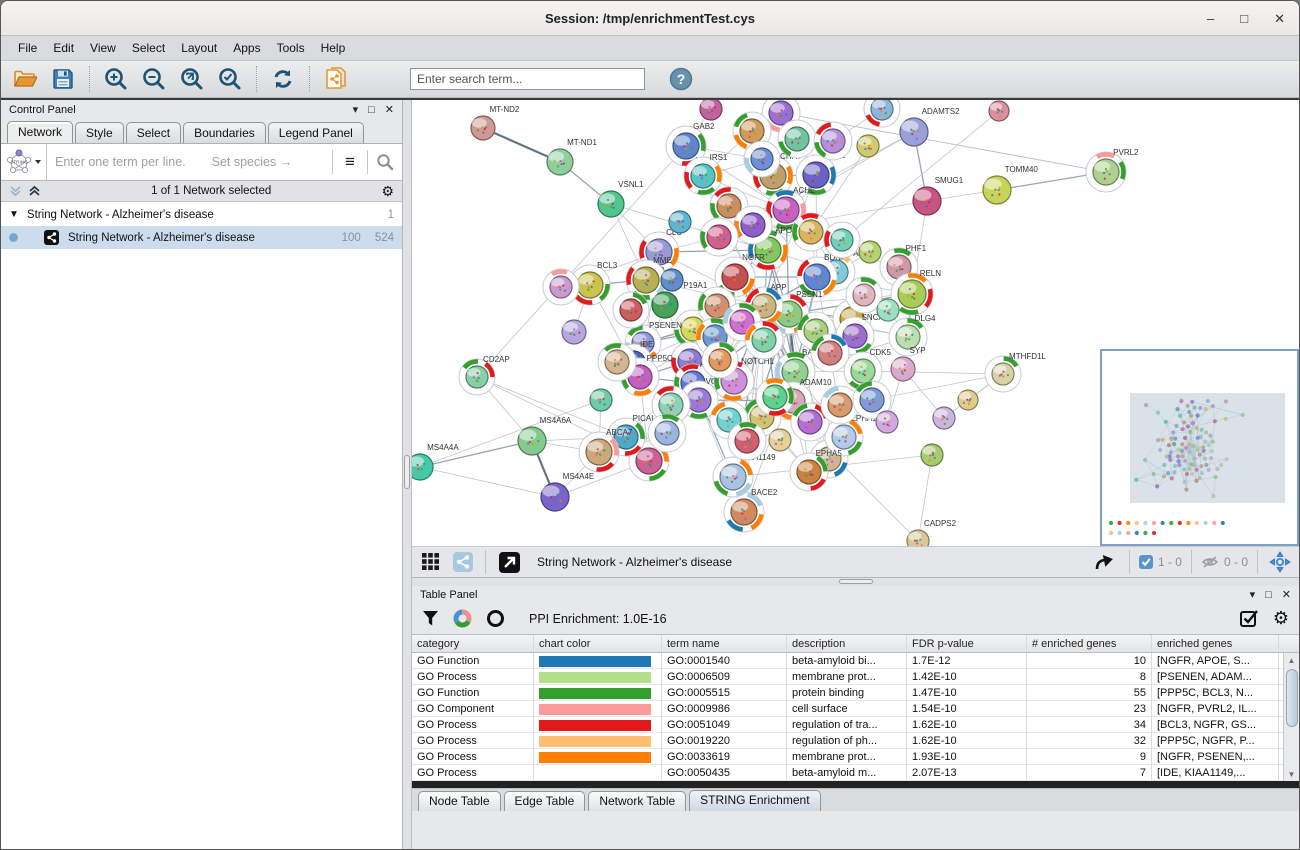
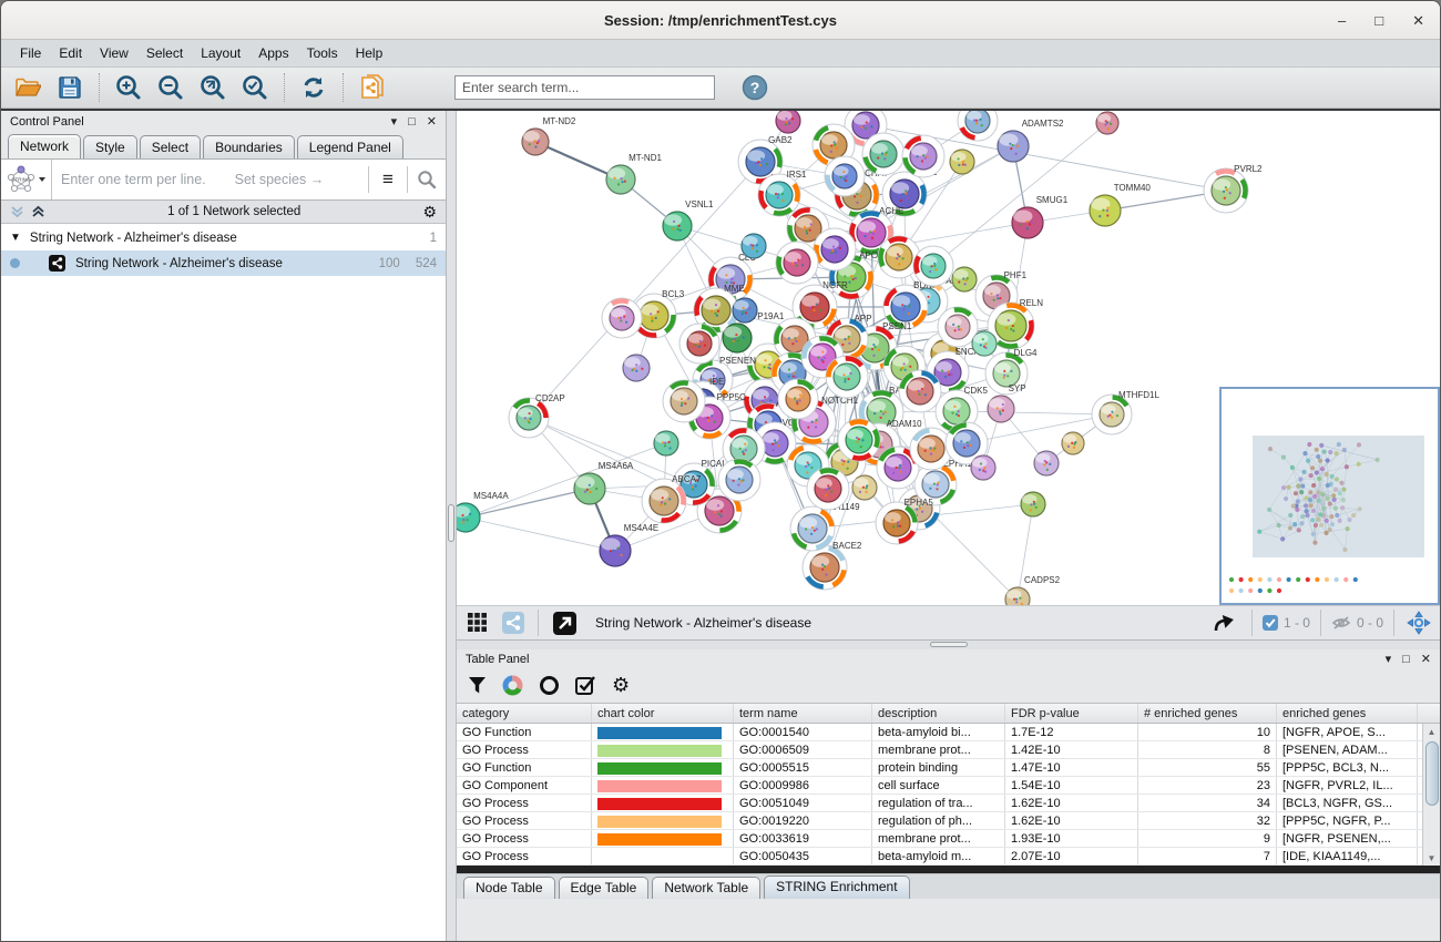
  Session: /tmp/enrichmentTest.cys
  –
  □
  ✕
  File
  Edit
  View
  Select
  Layout
  Apps
  Tools
  Help
  Enter search term...
  ?
  Control Panel
  ▾
  □
  ✕
  Network
  Style
  Select
  Boundaries
  Legend Panel
  Enter one term per line.
  Set species →
  ≡
  1 of 1 Network selected
  ⚙
  ▼
  String Network - Alzheimer's disease
  1
  String Network - Alzheimer's disease
  100
  524
  MT-ND2
  MT-ND1
  VSNL1
  CD2AP
  MS4A4A
  MS4A6A
  MS4A4E
  ADAMTS2
  PVRL2
  TOMM40
  SMUG1
  PHF1
  RELN
  DLG4
  MTHFD1L
  CADPS2
  BACE2
  EPHA5
  PICAL
  ABCA7
  GAB2
  IRS1
  ACHE
  APO
  MME
  BCL3
  P19A1
  NGFR
  PSEN1
  APP
  SNC
  PSENEN
  IDE
  PPP5C
  NOTCH1
  ADAM10
  CDK5
  SYP
  String Network - Alzheimer's disease
  1 - 0
  0 - 0
  Table Panel
  ▾
  □
  ✕
- PPI Enrichment: 1.0E-16
  ⚙
  category
  chart color
  term name
  description
  FDR p-value
  # enriched genes
  enriched genes
  GO Function
  GO:0001540
  beta-amyloid bi...
  1.7E-12
  10
  [NGFR, APOE, S...
  GO Process
  GO:0006509
  membrane prot...
  1.42E-10
  8
  [PSENEN, ADAM...
  GO Function
  GO:0005515
  protein binding
  1.47E-10
  55
  [PPP5C, BCL3, N...
  GO Component
  GO:0009986
  cell surface
  1.54E-10
  23
  [NGFR, PVRL2, IL...
  GO Process
  GO:0051049
  regulation of tra...
  1.62E-10
  34
  [BCL3, NGFR, GS...
  GO Process
  GO:0019220
  regulation of ph...
  1.62E-10
  32
  [PPP5C, NGFR, P...
  GO Process
  GO:0033619
  membrane prot...
  1.93E-10
  9
  [NGFR, PSENEN,...
  GO Process
  GO:0050435
  beta-amyloid m...
- 2.07E-13
+ 2.07E-10
  7
  [IDE, KIAA1149,...
  ▲
  ▼
  Node Table
  Edge Table
  Network Table
  STRING Enrichment
